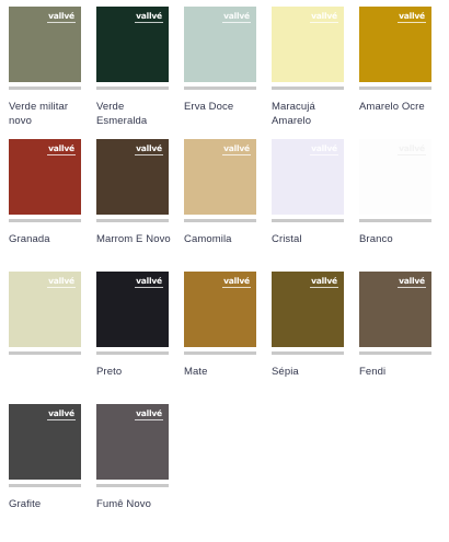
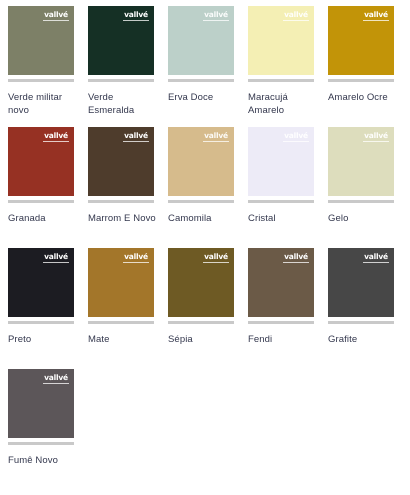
  vallvé
  Verde militar novo
  vallvé
  Verde Esmeralda
  vallvé
  Erva Doce
  vallvé
  Maracujá Amarelo
  vallvé
  Amarelo Ocre
  vallvé
  Granada
  vallvé
  Marrom E Novo
  vallvé
  Camomila
  Cristal
- Branco
  vallvé
+ Gelo
  vallvé
  Preto
  vallvé
  Mate
  vallvé
  Sépia
  vallvé
  Fendi
  vallvé
  Grafite
  vallvé
  Fumê Novo
